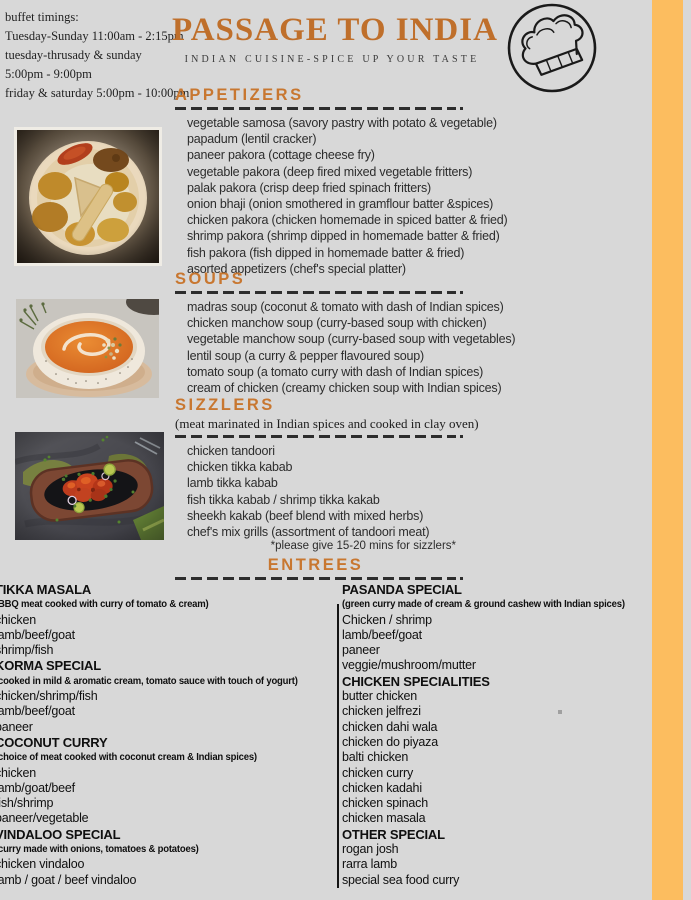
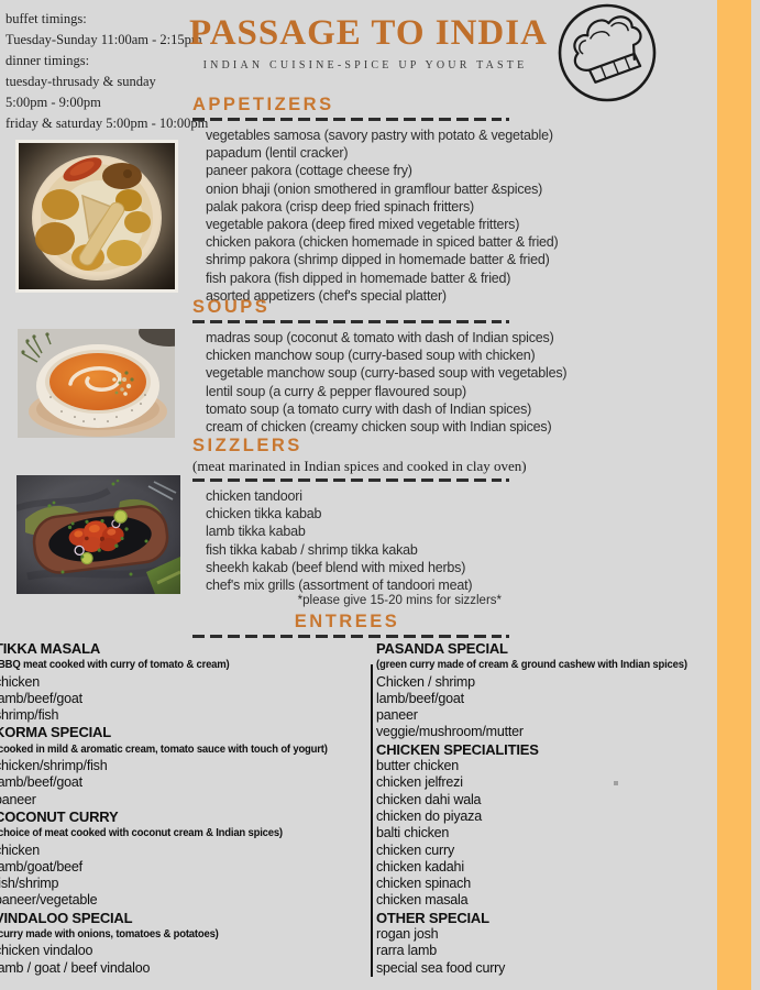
  buffet timings:
  Tuesday-Sunday 11:00am - 2:15pm
+ dinner timings:
  tuesday-thrusady & sunday
  5:00pm - 9:00pm
  friday & saturday 5:00pm - 10:00pm
  PASSAGE TO INDIA
  INDIAN CUISINE-SPICE UP YOUR TASTE
  APPETIZERS
- vegetable samosa (savory pastry with potato & vegetable)
+ vegetables samosa (savory pastry with potato & vegetable)
  papadum (lentil cracker)
  paneer pakora (cottage cheese fry)
- vegetable pakora (deep fired mixed vegetable fritters)
+ onion bhaji (onion smothered in gramflour batter &spices)
  palak pakora (crisp deep fried spinach fritters)
- onion bhaji (onion smothered in gramflour batter &spices)
+ vegetable pakora (deep fired mixed vegetable fritters)
  chicken pakora (chicken homemade in spiced batter & fried)
  shrimp pakora (shrimp dipped in homemade batter & fried)
  fish pakora (fish dipped in homemade batter & fried)
  asorted appetizers (chef's special platter)
  SOUPS
  madras soup (coconut & tomato with dash of Indian spices)
  chicken manchow soup (curry-based soup with chicken)
  vegetable manchow soup (curry-based soup with vegetables)
  lentil soup (a curry & pepper flavoured soup)
  tomato soup (a tomato curry with dash of Indian spices)
  cream of chicken (creamy chicken soup with Indian spices)
  SIZZLERS
  (meat marinated in Indian spices and cooked in clay oven)
  chicken tandoori
  chicken tikka kabab
  lamb tikka kabab
  fish tikka kabab / shrimp tikka kakab
  sheekh kakab (beef blend with mixed herbs)
  chef's mix grills (assortment of tandoori meat)
  *please give 15-20 mins for sizzlers*
  ENTREES
  IKKA MASALA
  BBQ meat cooked with curry of tomato & cream)
  hicken
  amb/beef/goat
  hrimp/fish
  ORMA SPECIAL
  cooked in mild & aromatic cream, tomato sauce with touch of yogurt)
  hicken/shrimp/fish
  amb/beef/goat
  aneer
  OCONUT CURRY
  choice of meat cooked with coconut cream & Indian spices)
  hicken
  amb/goat/beef
  sh/shrimp
  aneer/vegetable
  INDALOO SPECIAL
  curry made with onions, tomatoes & potatoes)
  hicken vindaloo
  amb / goat / beef vindaloo
  PASANDA SPECIAL
  (green curry made of cream & ground cashew with Indian spices)
  Chicken / shrimp
  lamb/beef/goat
  paneer
  veggie/mushroom/mutter
  CHICKEN SPECIALITIES
  butter chicken
  chicken jelfrezi
  chicken dahi wala
  chicken do piyaza
  balti chicken
  chicken curry
  chicken kadahi
  chicken spinach
  chicken masala
  OTHER SPECIAL
  rogan josh
  rarra lamb
  special sea food curry
